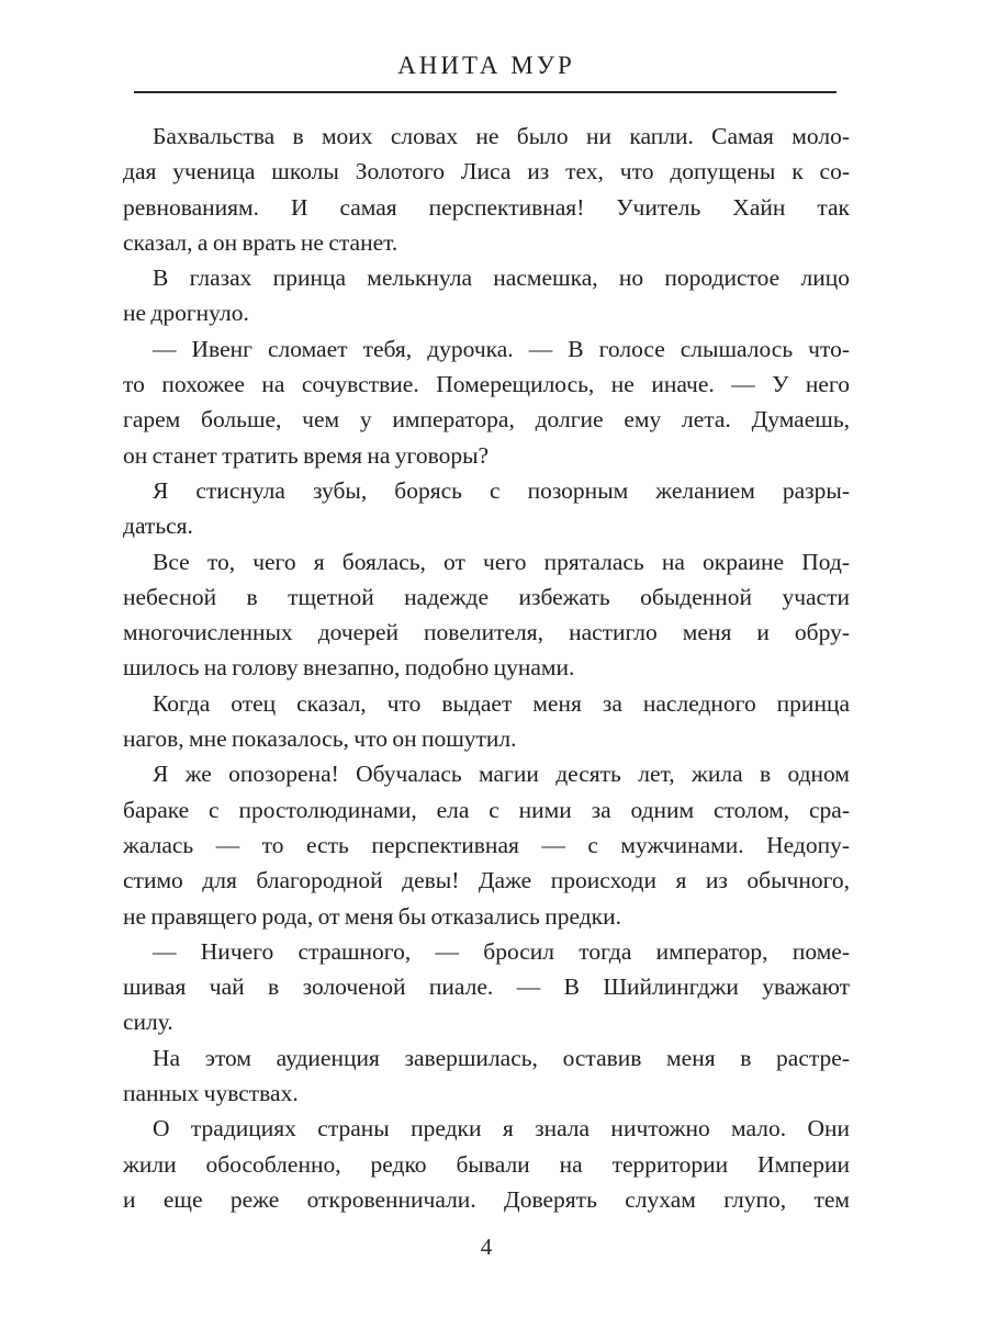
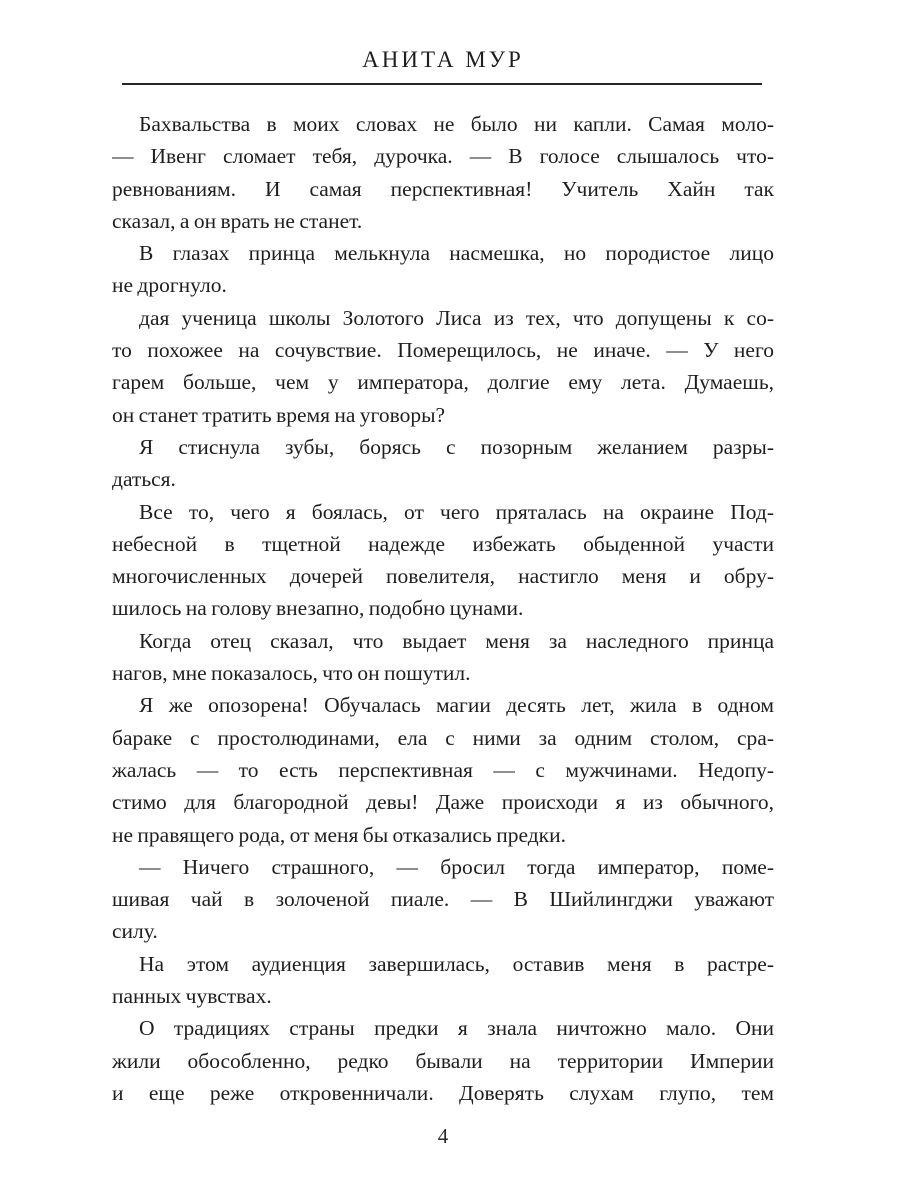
  АНИТА МУР
  Бахвальства в моих словах не было ни капли. Самая моло-
- дая ученица школы Золотого Лиса из тех, что допущены к со-
+ — Ивенг сломает тебя, дурочка. — В голосе слышалось что-
  ревнованиям. И самая перспективная! Учитель Хайн так
  сказал, а он врать не станет.
  В глазах принца мелькнула насмешка, но породистое лицо
  не дрогнуло.
- — Ивенг сломает тебя, дурочка. — В голосе слышалось что-
+ дая ученица школы Золотого Лиса из тех, что допущены к со-
  то похожее на сочувствие. Померещилось, не иначе. — У него
  гарем больше, чем у императора, долгие ему лета. Думаешь,
  он станет тратить время на уговоры?
  Я стиснула зубы, борясь с позорным желанием разры-
  даться.
  Все то, чего я боялась, от чего пряталась на окраине Под-
  небесной в тщетной надежде избежать обыденной участи
  многочисленных дочерей повелителя, настигло меня и обру-
  шилось на голову внезапно, подобно цунами.
  Когда отец сказал, что выдает меня за наследного принца
  нагов, мне показалось, что он пошутил.
  Я же опозорена! Обучалась магии десять лет, жила в одном
  бараке с простолюдинами, ела с ними за одним столом, сра-
  жалась — то есть перспективная — с мужчинами. Недопу-
  стимо для благородной девы! Даже происходи я из обычного,
  не правящего рода, от меня бы отказались предки.
  — Ничего страшного, — бросил тогда император, поме-
  шивая чай в золоченой пиале. — В Шийлингджи уважают
  силу.
  На этом аудиенция завершилась, оставив меня в растре-
  панных чувствах.
  О традициях страны предки я знала ничтожно мало. Они
  жили обособленно, редко бывали на территории Империи
  и еще реже откровенничали. Доверять слухам глупо, тем
  4
